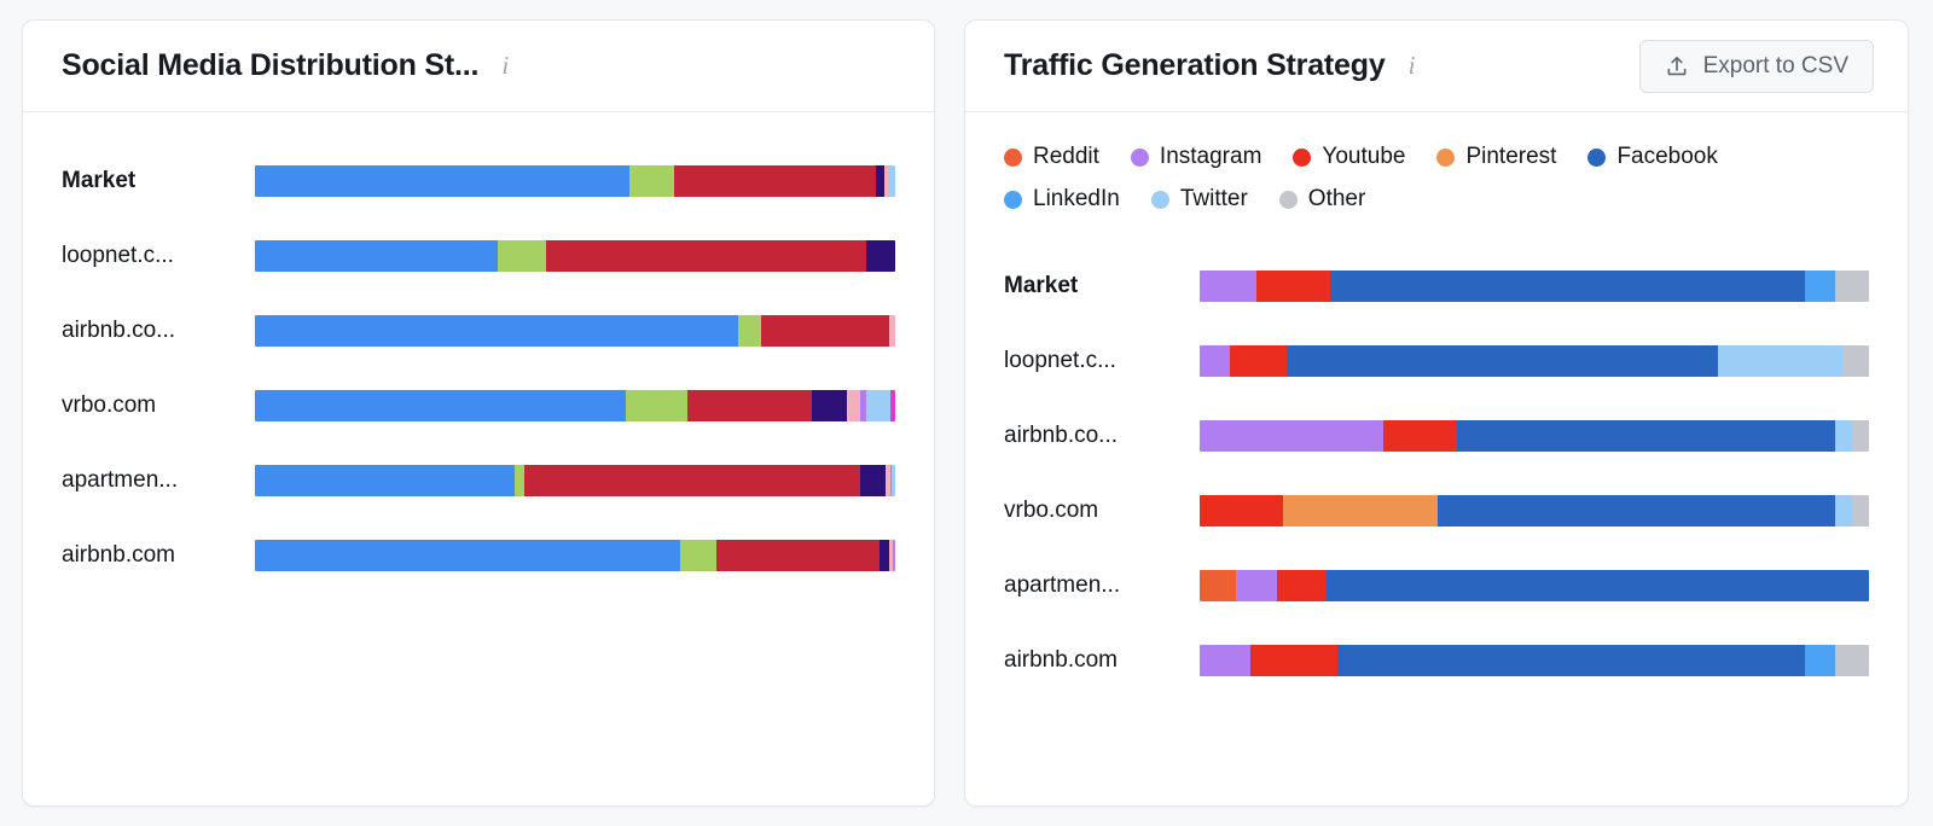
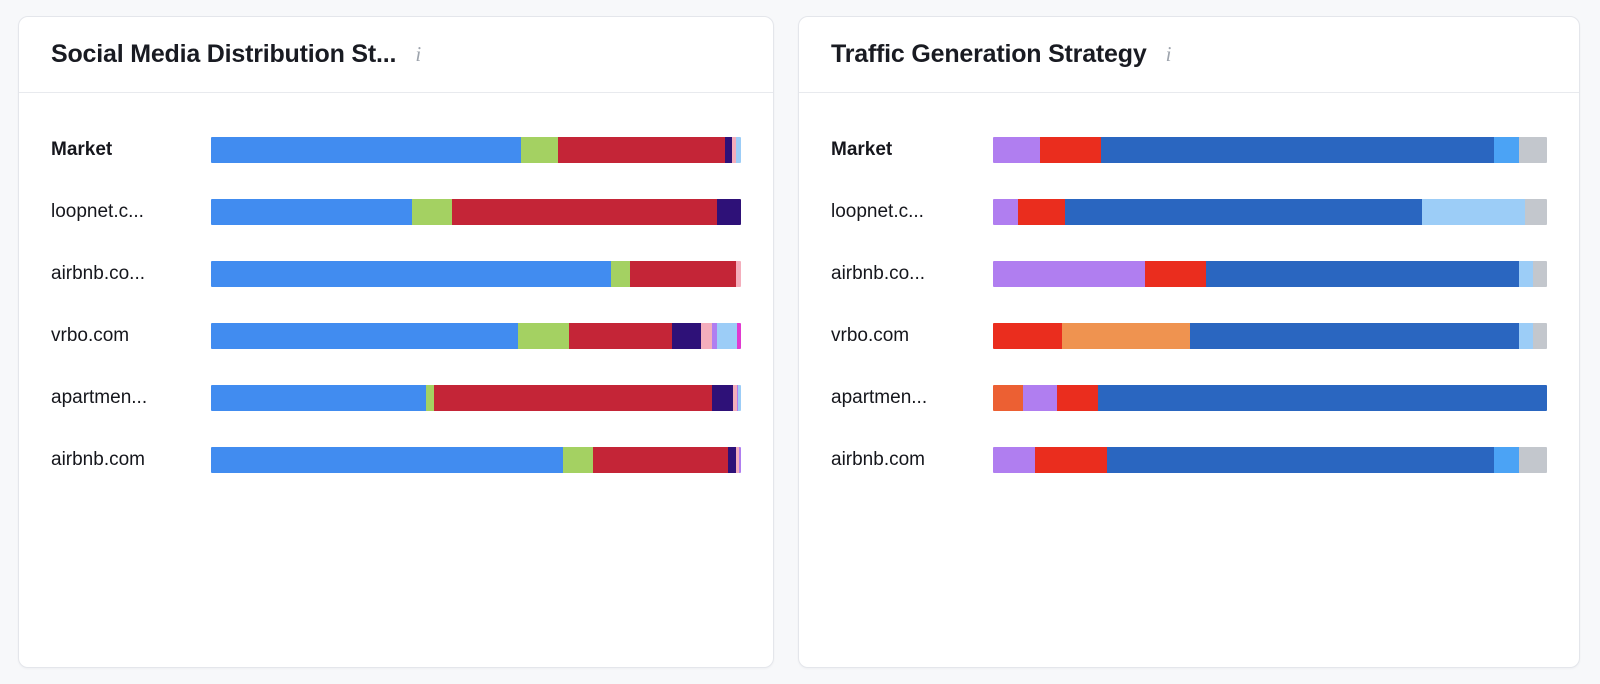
  Social Media Distribution St...
  i
  Market
  loopnet.c...
  airbnb.co...
  vrbo.com
  apartmen...
  airbnb.com
  Traffic Generation Strategy
  i
- Export to CSV
- Reddit
- Instagram
- Youtube
- Pinterest
- Facebook
- LinkedIn
- Twitter
- Other
  Market
  loopnet.c...
  airbnb.co...
  vrbo.com
  apartmen...
  airbnb.com
